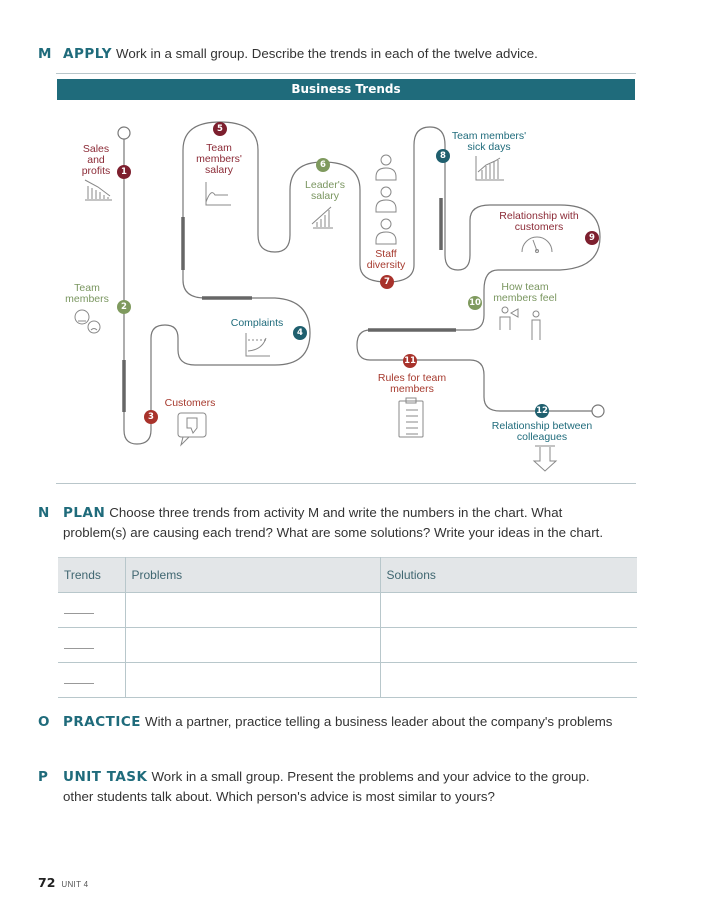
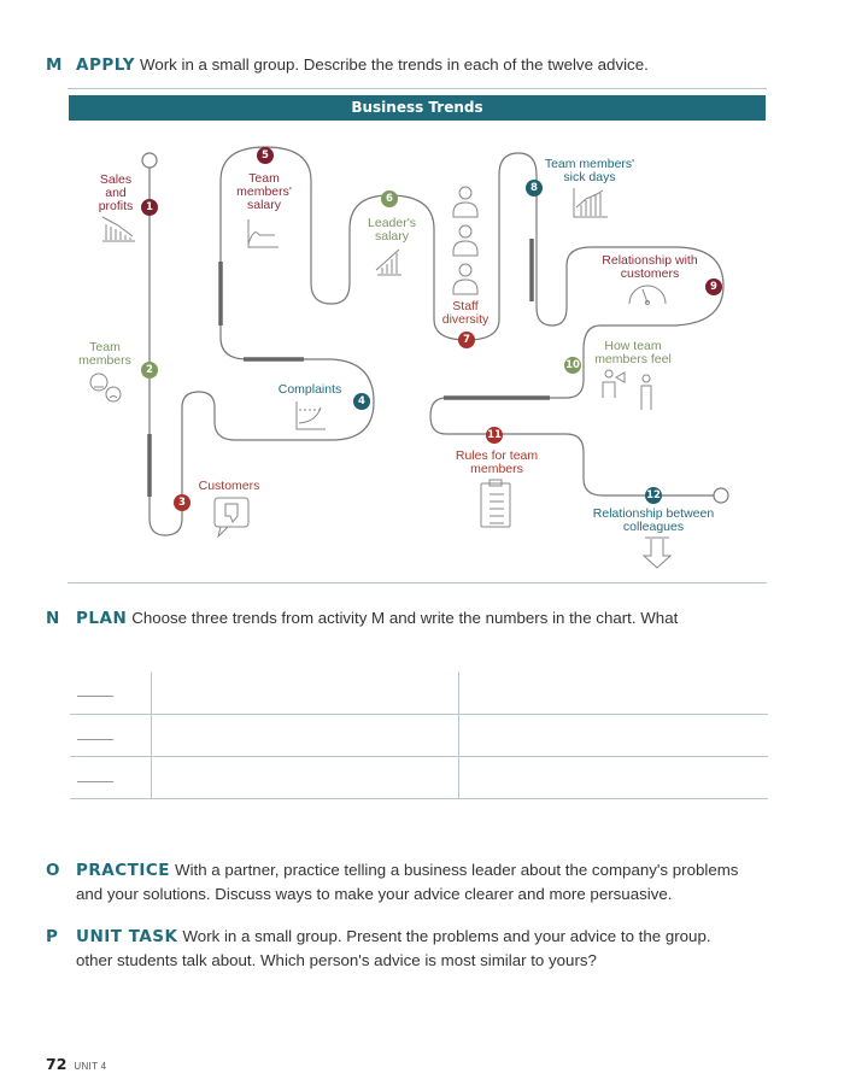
  M APPLY Work in a small group. Describe the trends in each of the twelve advice.
  Business Trends
  Sales and profits
  Team members
  Customers
  Complaints
  Team members' salary
  Leader's salary
  Staff diversity
  Team members' sick days
  Relationship with customers
  How team members feel
  Rules for team members
  Relationship between colleagues
  1
  2
  3
  4
  5
  6
  7
  8
  9
  10
  11
  12
  N PLAN Choose three trends from activity M and write the numbers in the chart. What
- problem(s) are causing each trend? What are some solutions? Write your ideas in the chart.
- Trends	Problems	Solutions
  O PRACTICE With a partner, practice telling a business leader about the company's problems
+ and your solutions. Discuss ways to make your advice clearer and more persuasive.
  P UNIT TASK Work in a small group. Present the problems and your advice to the group.
  other students talk about. Which person's advice is most similar to yours?
  72 UNIT 4
